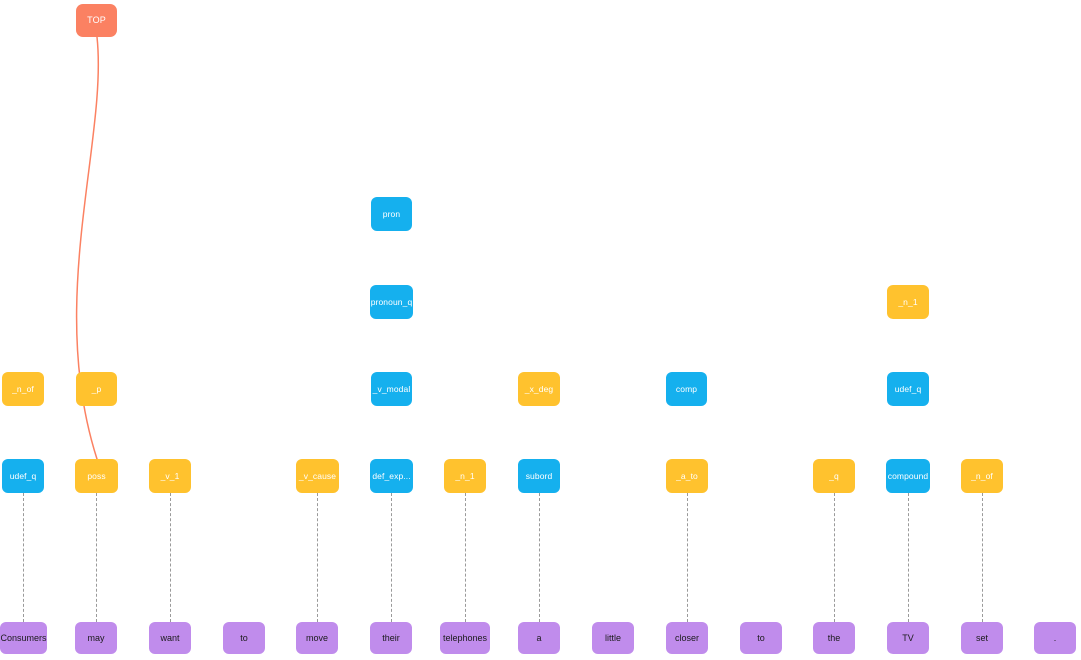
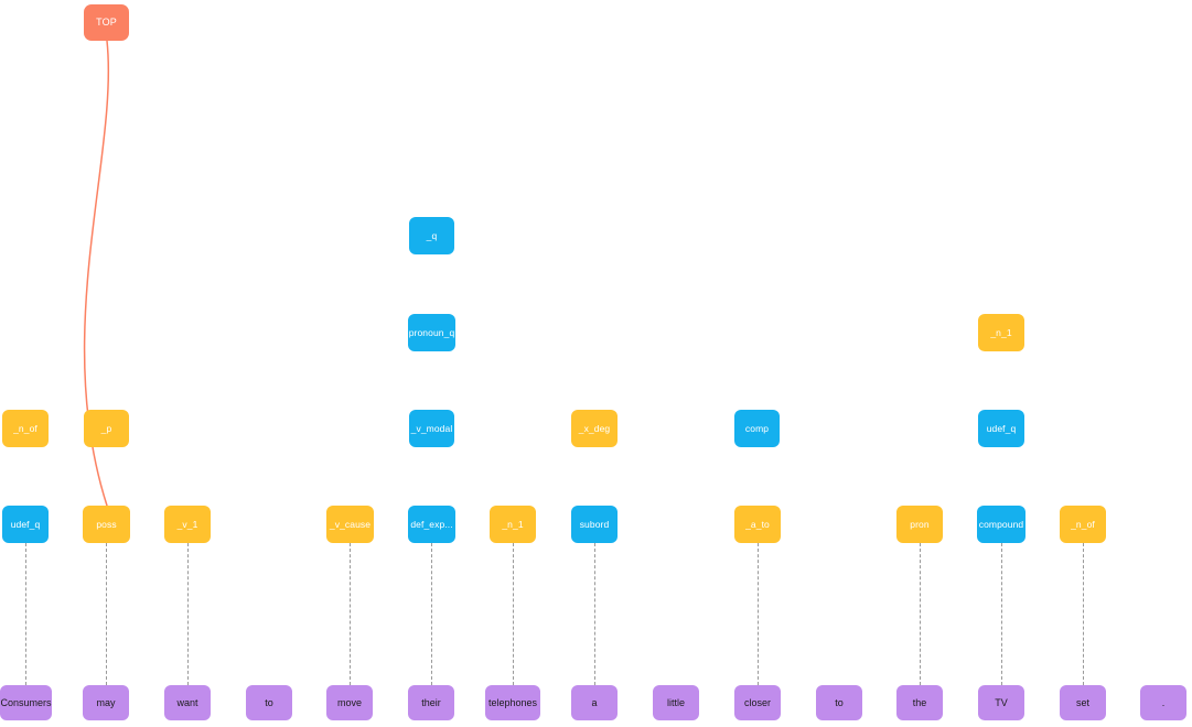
  TOP
  _n_of
  _p
  _v_modal
  _x_deg
  comp
  udef_q
- pron
+ _q
  pronoun_q
  _n_1
  udef_q
  poss
  _v_1
  _v_cause
  def_exp...
  _n_1
  subord
  _a_to
- _q
+ pron
  compound
  _n_of
  Consumers
  may
  want
  to
  move
  their
  telephones
  a
  little
  closer
  to
  the
  TV
  .
  set
